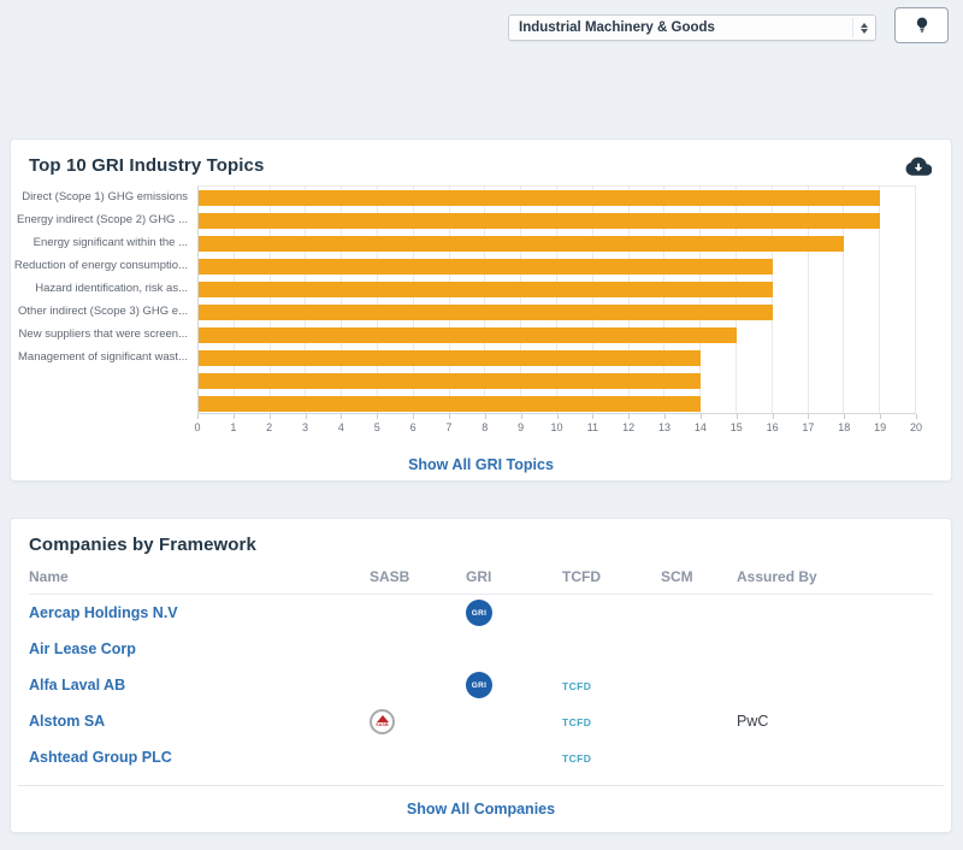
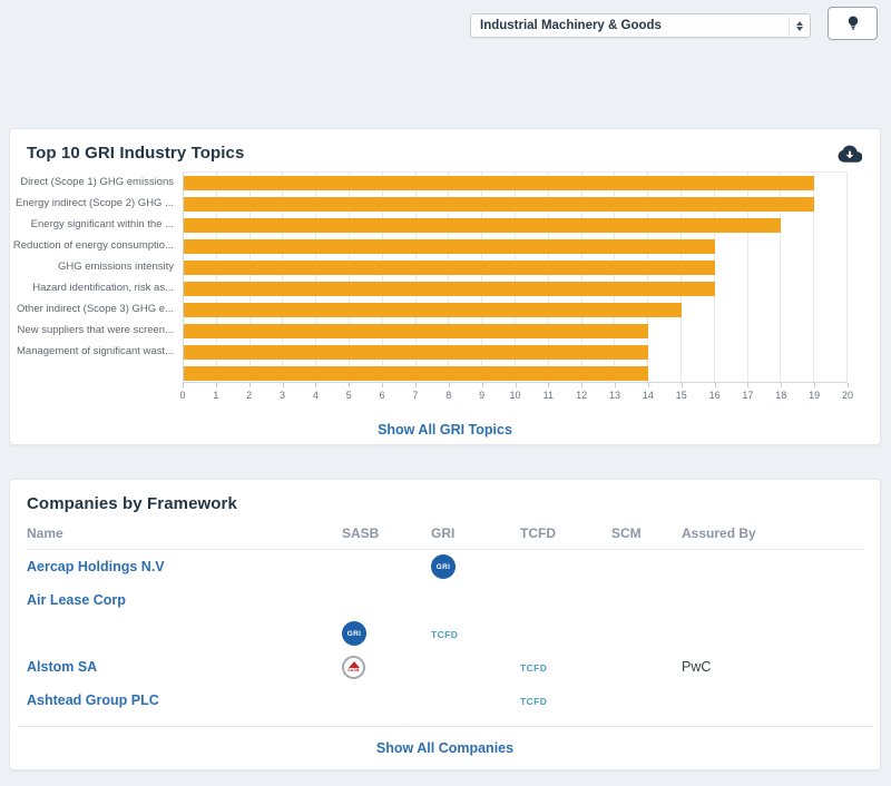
  Industrial Machinery & Goods
  Top 10 GRI Industry Topics
  Direct (Scope 1) GHG emissions
  Energy indirect (Scope 2) GHG ...
  Energy significant within the ...
  Reduction of energy consumptio...
+ GHG emissions intensity
  Hazard identification, risk as...
  Other indirect (Scope 3) GHG e...
  New suppliers that were screen...
  Management of significant wast...
  0
  1
  2
  3
  4
  5
  6
  7
  8
  9
  10
  11
  12
  13
  14
  15
  16
  17
  18
  19
  20
  Show All GRI Topics
  Companies by Framework
  Name
  SASB
  GRI
  TCFD
  SCM
  Assured By
  Aercap Holdings N.V
  Air Lease Corp
- Alfa Laval AB
  TCFD
  Alstom SA
  TCFD
  PwC
  Ashtead Group PLC
  TCFD
  Show All Companies
